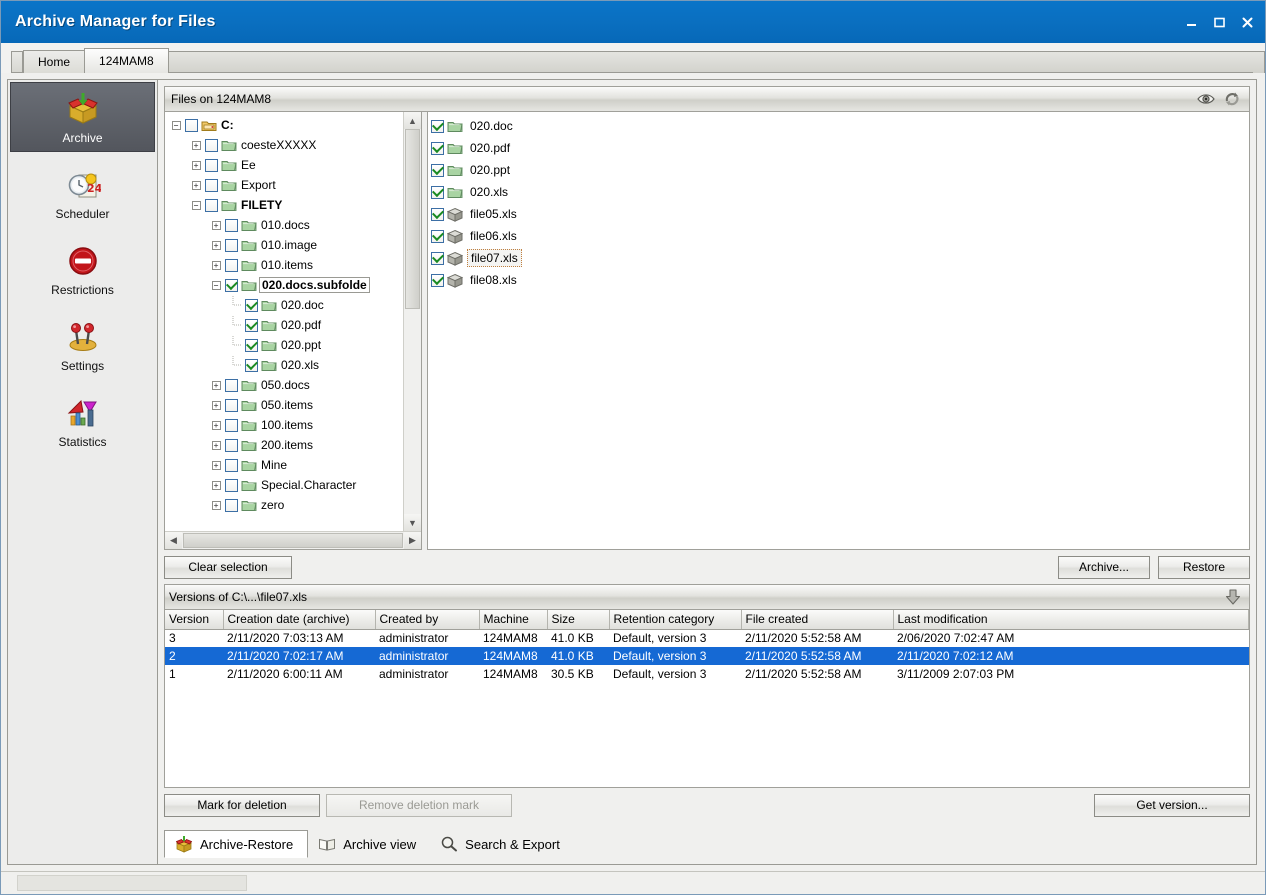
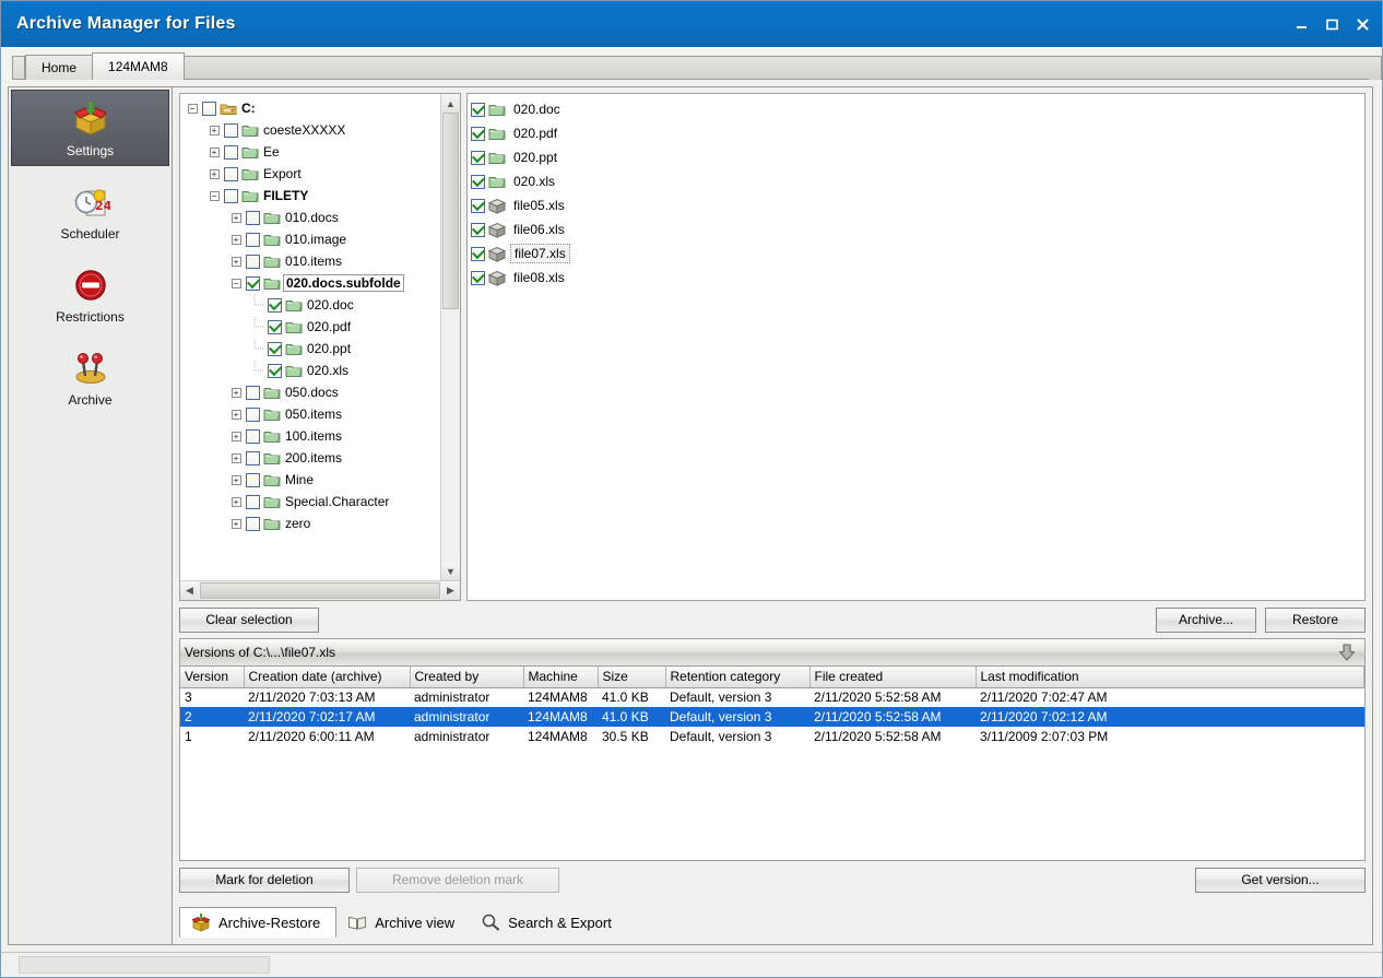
  Archive Manager for Files
  Home
  124MAM8
- Archive
+ Settings
  24
  Scheduler
  Restrictions
- Settings
+ Archive
- Statistics
- Files on 124MAM8
  −
  C:
  +
  coesteXXXXX
  +
  Ee
  +
  Export
  −
  FILETY
  +
  010.docs
  +
  010.image
  +
  010.items
  −
  020.docs.subfolde
  020.doc
  020.pdf
  020.ppt
  020.xls
  +
  050.docs
  +
  050.items
  +
  100.items
  +
  200.items
  +
  Mine
  +
  Special.Character
  +
  zero
  ▲
  ▼
  ◀
  ▶
  020.doc
  020.pdf
  020.ppt
  020.xls
  file05.xls
  file06.xls
  file07.xls
  file08.xls
  Clear selection
  Archive...
  Restore
  Versions of C:\...\file07.xls
  Version	Creation date (archive)	Created by	Machine	Size	Retention category	File created	Last modification
- 3	2/11/2020 7:03:13 AM	administrator	124MAM8	41.0 KB	Default, version 3	2/11/2020 5:52:58 AM	2/06/2020 7:02:47 AM
+ 3	2/11/2020 7:03:13 AM	administrator	124MAM8	41.0 KB	Default, version 3	2/11/2020 5:52:58 AM	2/11/2020 7:02:47 AM
  2	2/11/2020 7:02:17 AM	administrator	124MAM8	41.0 KB	Default, version 3	2/11/2020 5:52:58 AM	2/11/2020 7:02:12 AM
  1	2/11/2020 6:00:11 AM	administrator	124MAM8	30.5 KB	Default, version 3	2/11/2020 5:52:58 AM	3/11/2009 2:07:03 PM
  Mark for deletion
  Remove deletion mark
  Get version...
  Archive-Restore
  Archive view
  Search & Export
